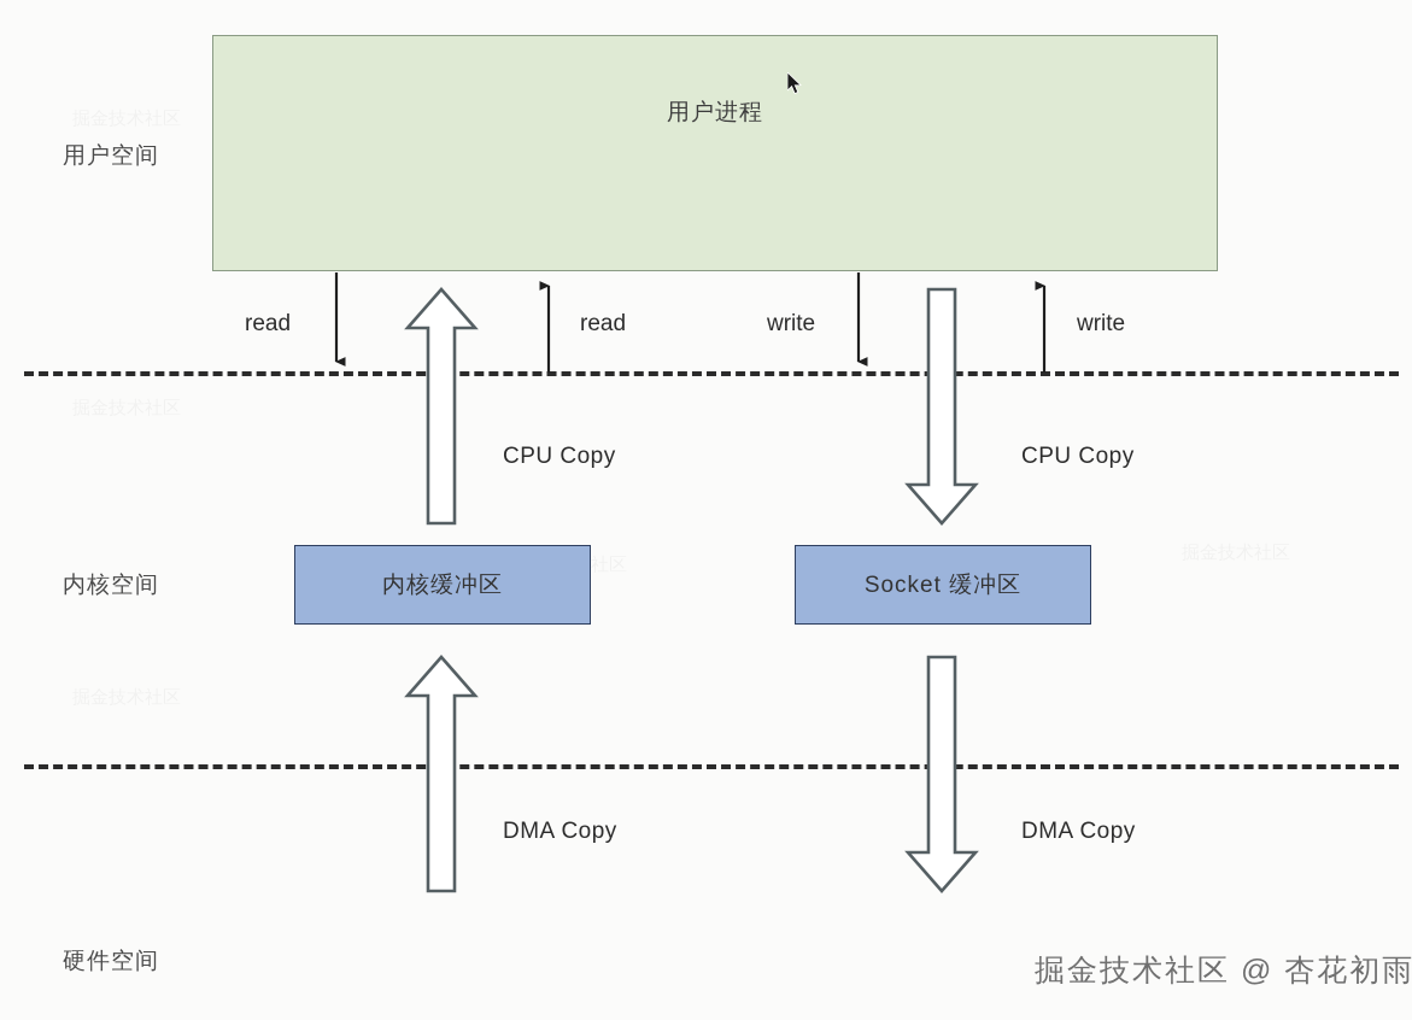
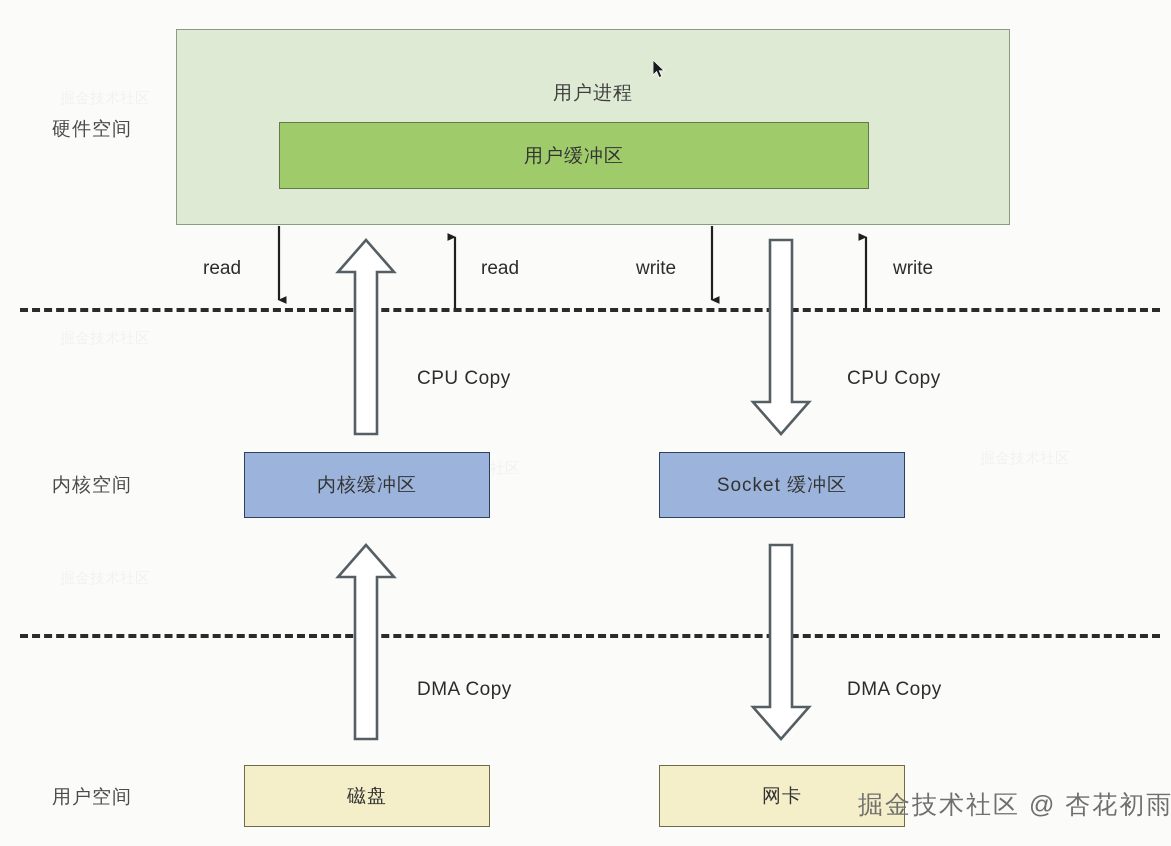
- 用户空间
+ 硬件空间
  内核空间
- 硬件空间
+ 用户空间
  用户进程
+ 用户缓冲区
  内核缓冲区
  Socket 缓冲区
+ 磁盘
+ 网卡
  read
  read
  write
  write
  CPU Copy
  CPU Copy
  DMA Copy
  DMA Copy
  掘金技术社区 @ 杏花初雨
